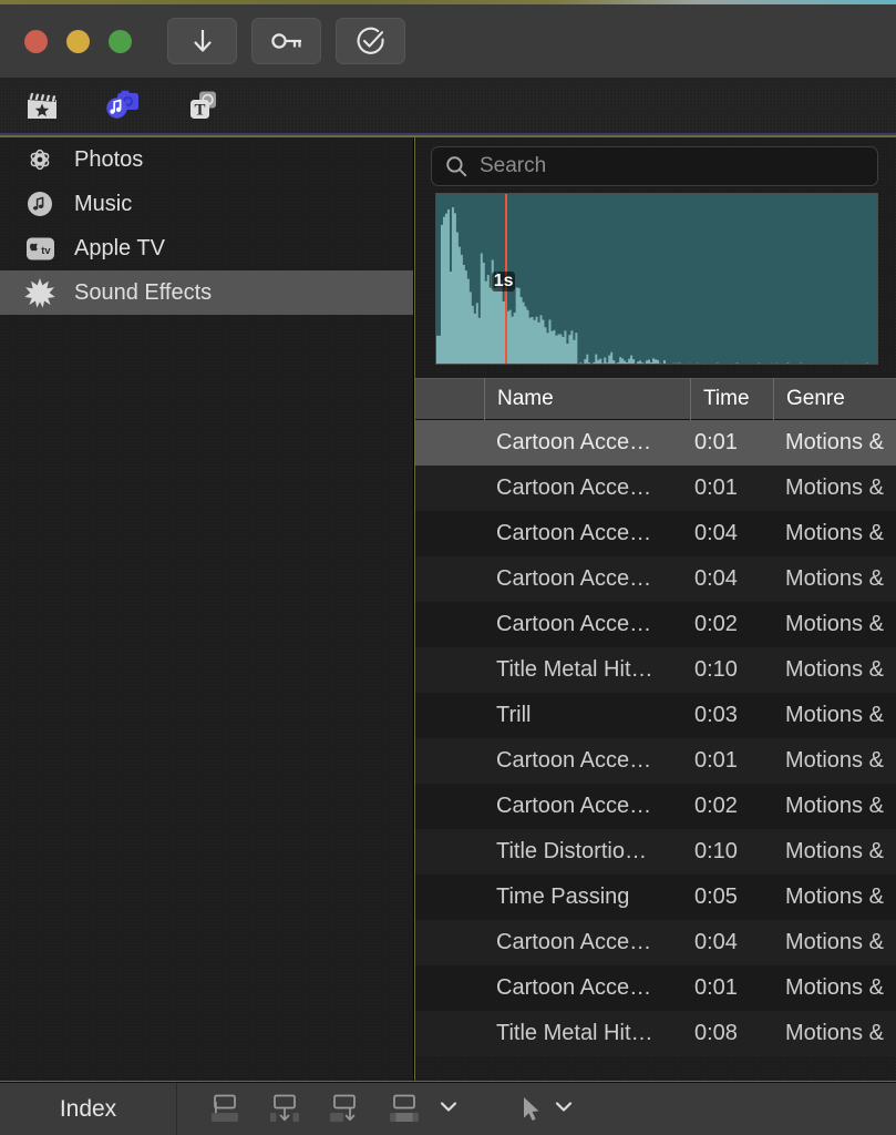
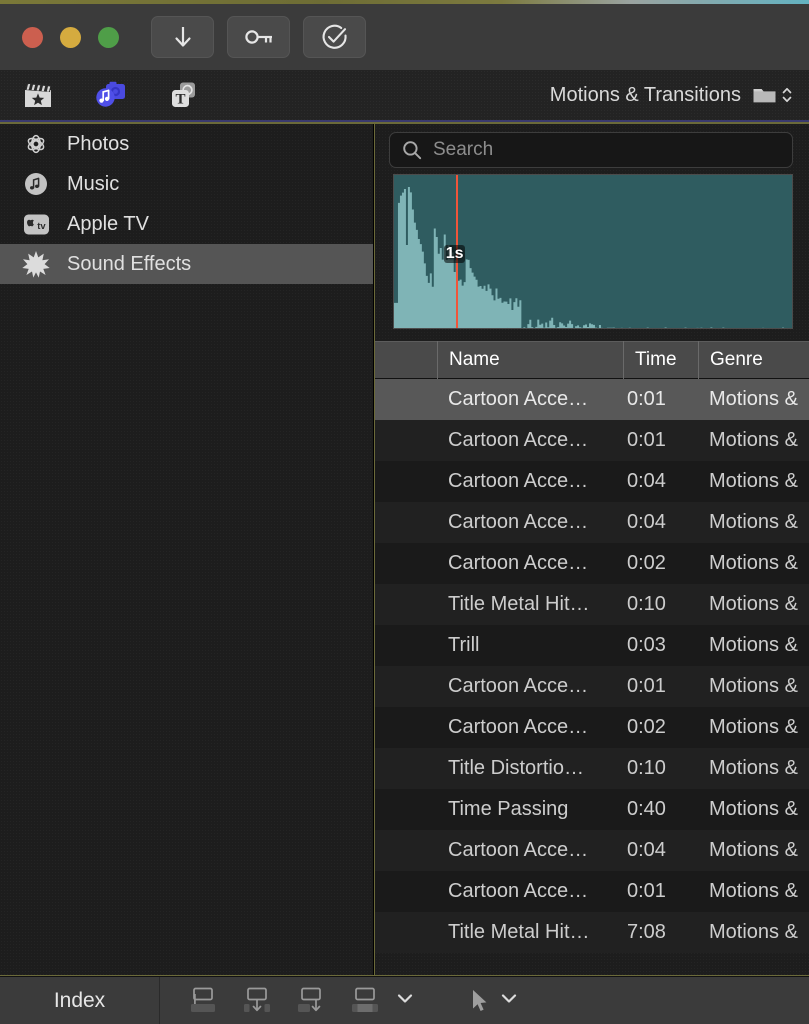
  T
+ Motions & Transitions
  Photos
  Music
  tv
  Apple TV
  Sound Effects
  Search
  1s
  Name
  Time
  Genre
  Cartoon Acce…
  0:01
  Motions &
  Cartoon Acce…
  0:01
  Motions &
  Cartoon Acce…
  0:04
  Motions &
  Cartoon Acce…
  0:04
  Motions &
  Cartoon Acce…
  0:02
  Motions &
  Title Metal Hit…
  0:10
  Motions &
  Trill
  0:03
  Motions &
  Cartoon Acce…
  0:01
  Motions &
  Cartoon Acce…
  0:02
  Motions &
  Title Distortio…
  0:10
  Motions &
  Time Passing
- 0:05
+ 0:40
  Motions &
  Cartoon Acce…
  0:04
  Motions &
  Cartoon Acce…
  0:01
  Motions &
  Title Metal Hit…
- 0:08
+ 7:08
  Motions &
  Index
